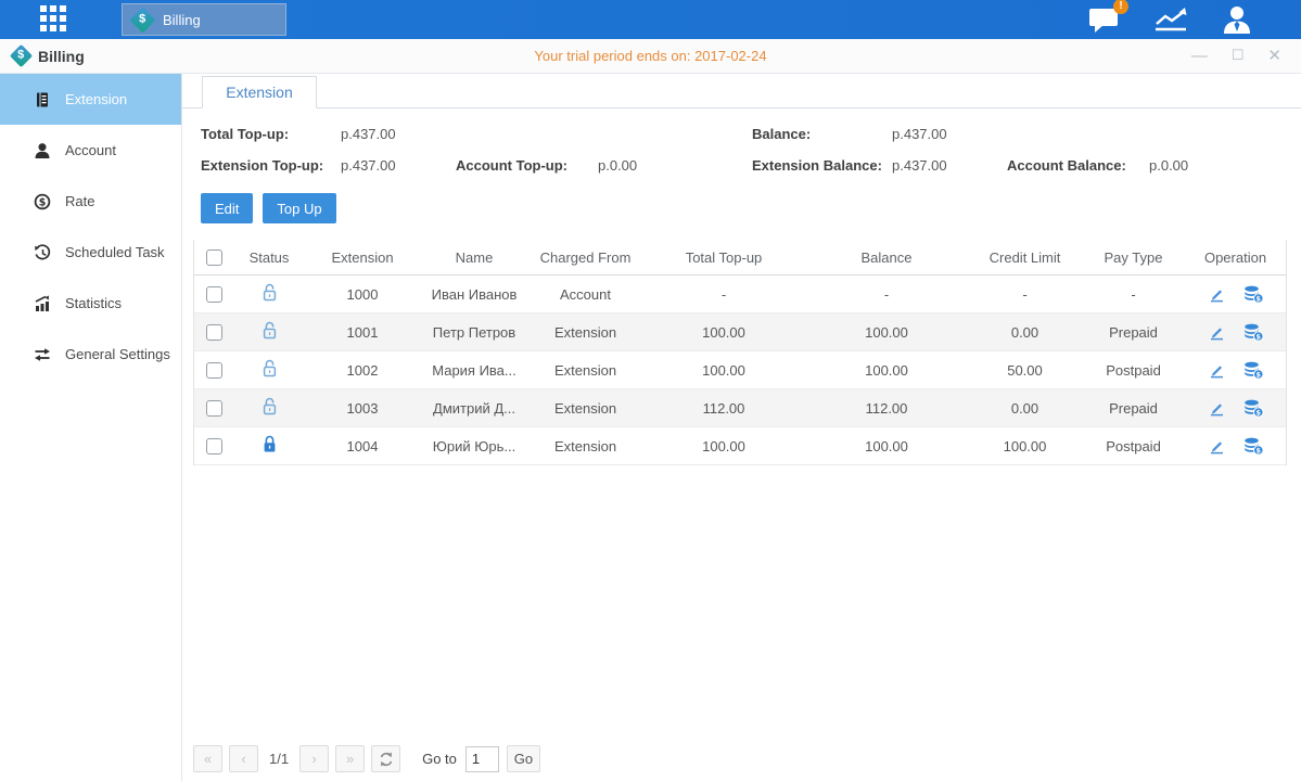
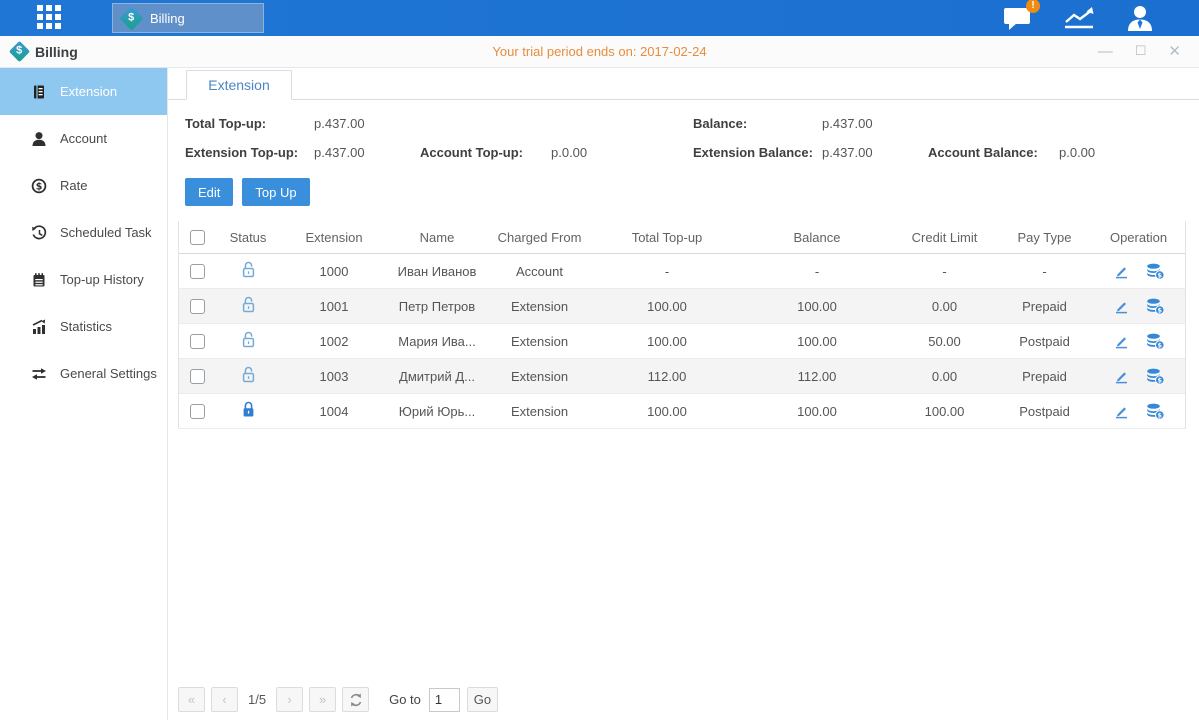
  Billing
  !
  Billing
  Your trial period ends on: 2017-02-24
  —
  ☐
  ✕
  Extension
  Account
  $
  Rate
  Scheduled Task
+ Top-up History
  Statistics
  General Settings
  Extension
  Total Top-up:
  p.437.00
  Extension Top-up:
  p.437.00
  Account Top-up:
  p.0.00
  Balance:
  p.437.00
  Extension Balance:
  p.437.00
  Account Balance:
  p.0.00
  Edit
  Top Up
  Status
  Extension
  Name
  Charged From
  Total Top-up
  Balance
  Credit Limit
  Pay Type
  Operation
  1000
  Иван Иванов
  Account
  -
  -
  -
  -
  $
  1001
  Петр Петров
  Extension
  100.00
  100.00
  0.00
  Prepaid
  $
  1002
  Мария Ива...
  Extension
  100.00
  100.00
  50.00
  Postpaid
  $
  1003
  Дмитрий Д...
  Extension
  112.00
  112.00
  0.00
  Prepaid
  $
  1004
  Юрий Юрь...
  Extension
  100.00
  100.00
  100.00
  Postpaid
  $
  «
  ‹
- 1/1
+ 1/5
  ›
  »
  Go to
  1
  Go
